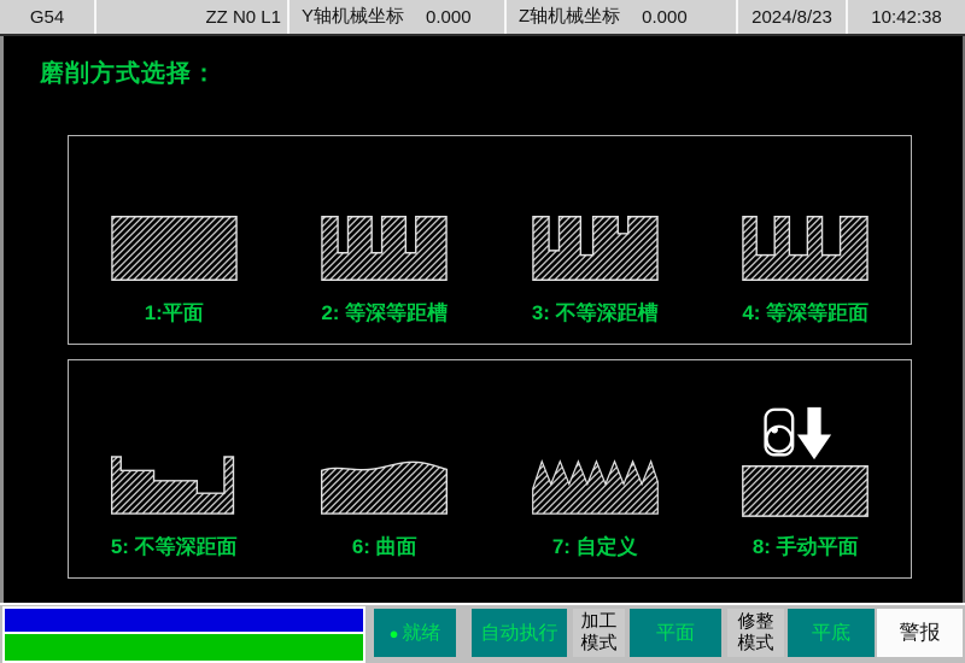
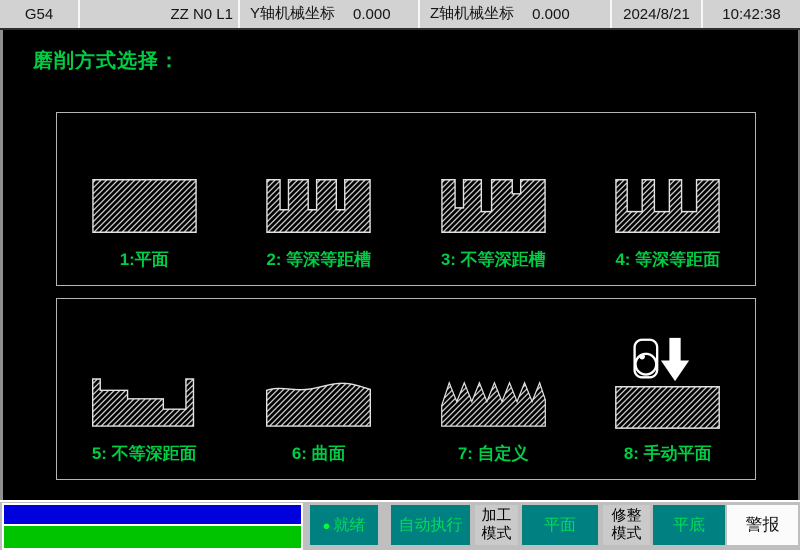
  G54
  ZZ N0 L1
  Y轴机械坐标
  0.000
  Z轴机械坐标
  0.000
- 2024/8/23
+ 2024/8/21
  10:42:38
  磨削方式选择：
  1:平面
  2: 等深等距槽
  3: 不等深距槽
  4: 等深等距面
  5: 不等深距面
  6: 曲面
  7: 自定义
  8: 手动平面
  ●
  就绪
  自动执行
  加工
  模式
  平面
  修整
  模式
  平底
  警报
